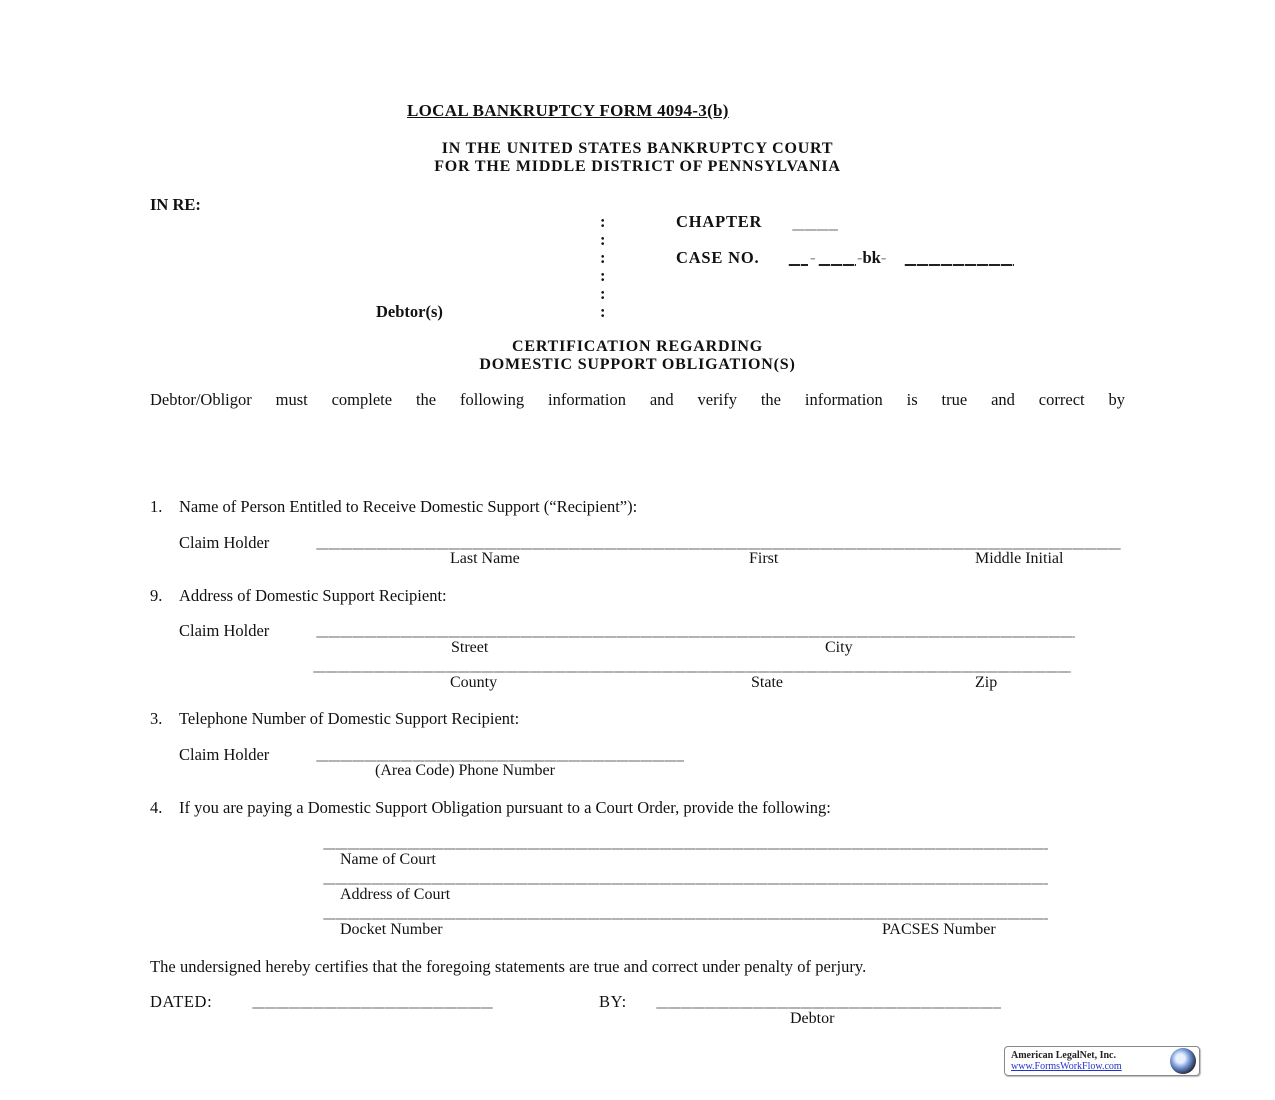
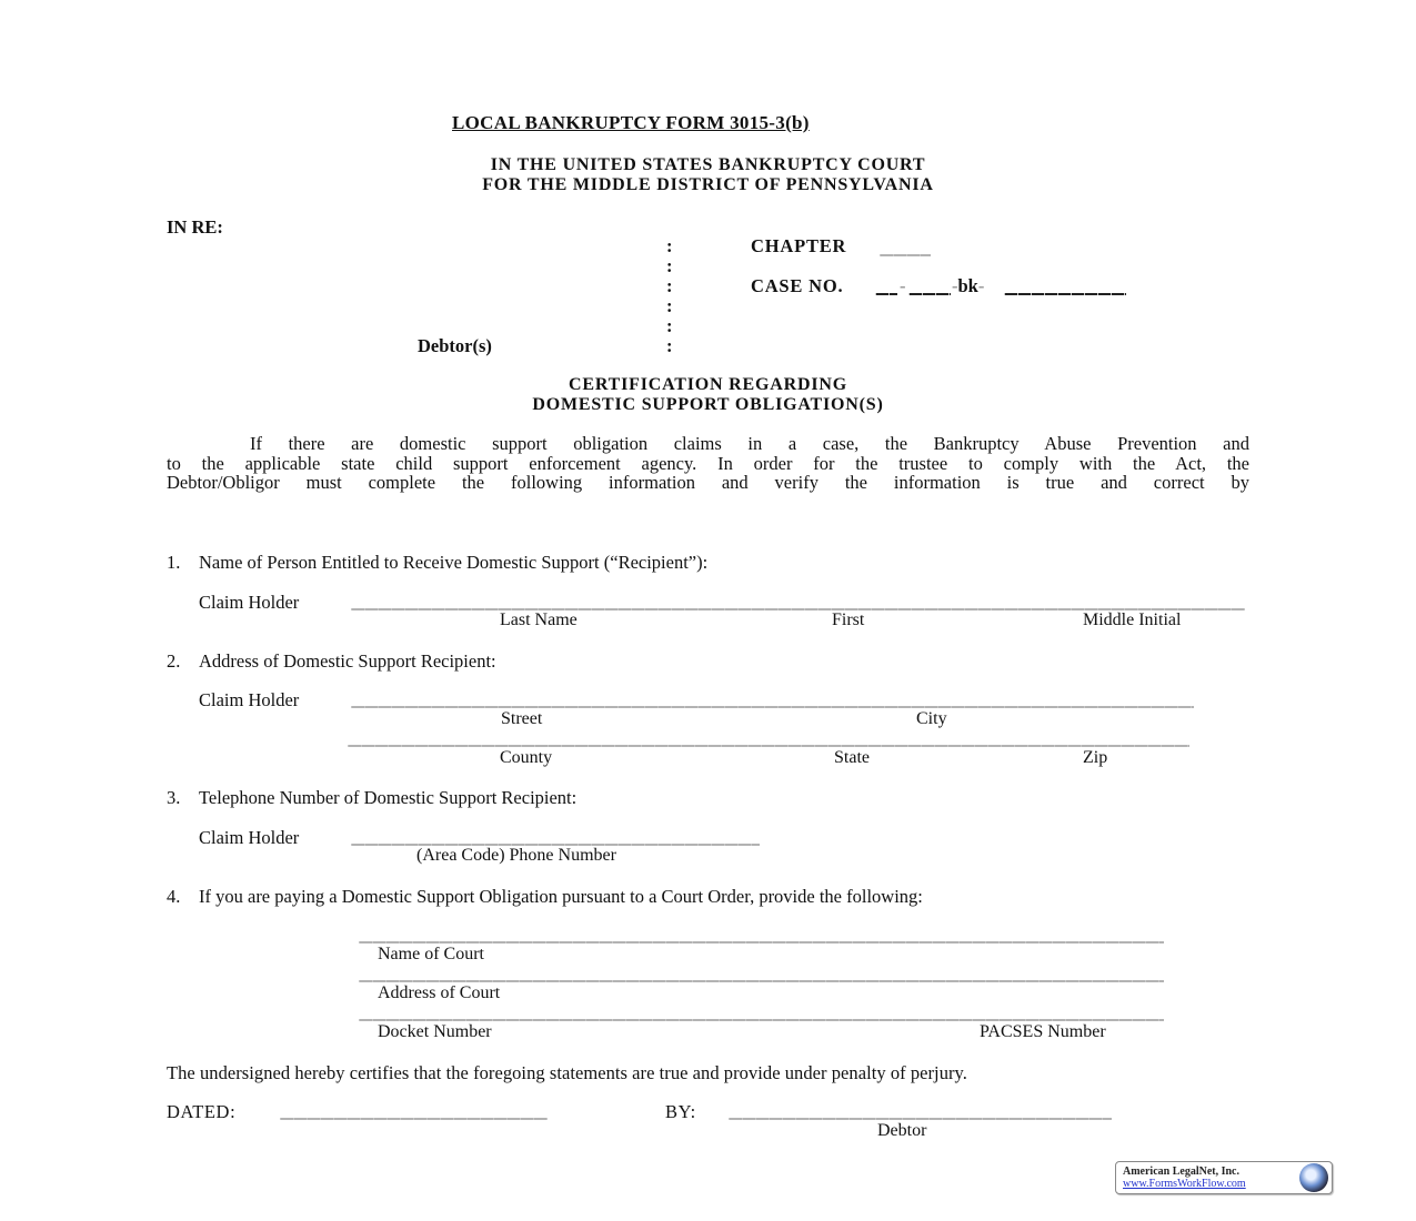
- LOCAL BANKRUPTCY FORM 4094-3(b)
+ LOCAL BANKRUPTCY FORM 3015-3(b)
  IN THE UNITED STATES BANKRUPTCY COURT
  FOR THE MIDDLE DISTRICT OF PENNSYLVANIA
  IN RE:
  :
  :
  :
  :
  :
  :
  CHAPTER
  CASE NO.
  -
  -bk-
  Debtor(s)
  CERTIFICATION REGARDING
  DOMESTIC SUPPORT OBLIGATION(S)
+ If there are domestic support obligation claims in a case, the Bankruptcy Abuse Prevention and
+ to the applicable state child support enforcement agency. In order for the trustee to comply with the Act, the
  Debtor/Obligor must complete the following information and verify the information is true and correct by
  1.
  Name of Person Entitled to Receive Domestic Support (“Recipient”):
  Claim Holder
  Last Name
  First
  Middle Initial
- 9.
+ 2.
  Address of Domestic Support Recipient:
  Claim Holder
  Street
  City
  County
  State
  Zip
  3.
  Telephone Number of Domestic Support Recipient:
  Claim Holder
  (Area Code) Phone Number
  4.
  If you are paying a Domestic Support Obligation pursuant to a Court Order, provide the following:
  Name of Court
  Address of Court
  Docket Number
  PACSES Number
- The undersigned hereby certifies that the foregoing statements are true and correct under penalty of perjury.
+ The undersigned hereby certifies that the foregoing statements are true and provide under penalty of perjury.
  DATED:
  BY:
  Debtor
  American LegalNet, Inc.
  www.FormsWorkFlow.com
